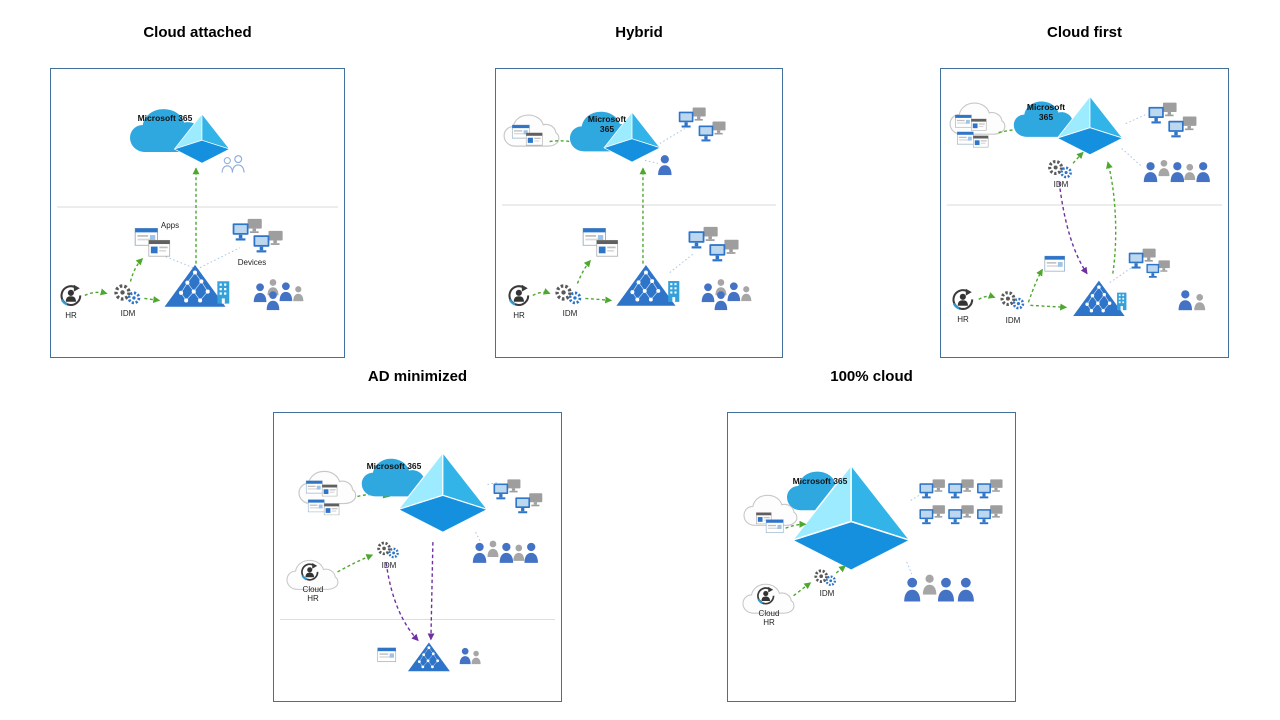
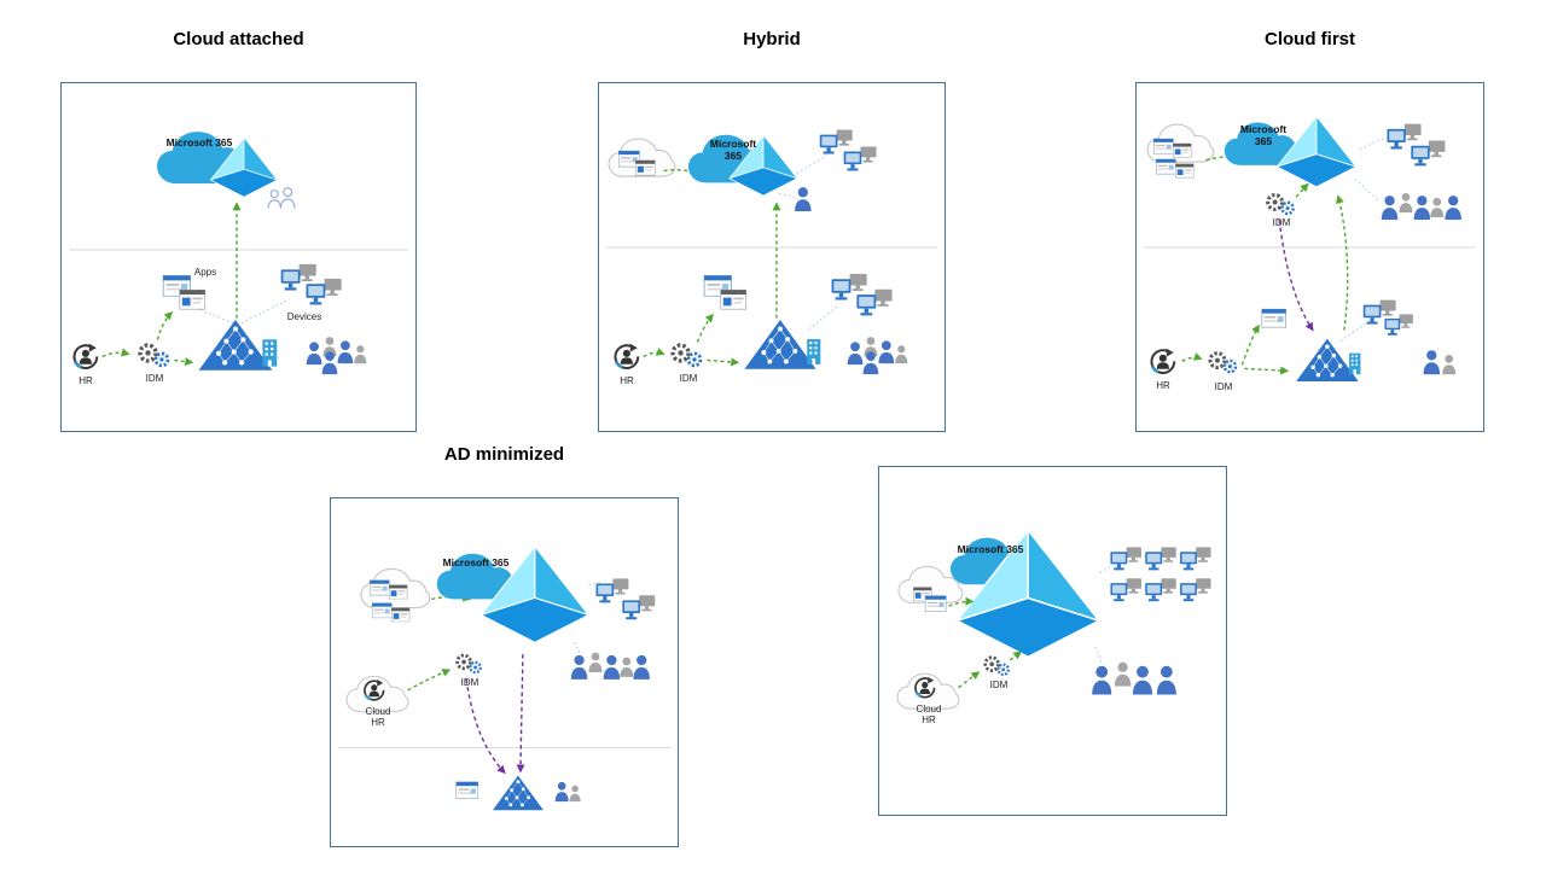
  Cloud attached
  Microsoft 365
  Apps
  Devices
  HR
  IDM
  Hybrid
  Microsoft 365
  HR
  IDM
  Cloud first
  Microsoft 365
  IDM
  HR
  IDM
  AD minimized
  Microsoft 365
  Cloud HR
  IDM
- 100% cloud
  Microsoft 365
  Cloud HR
  IDM
